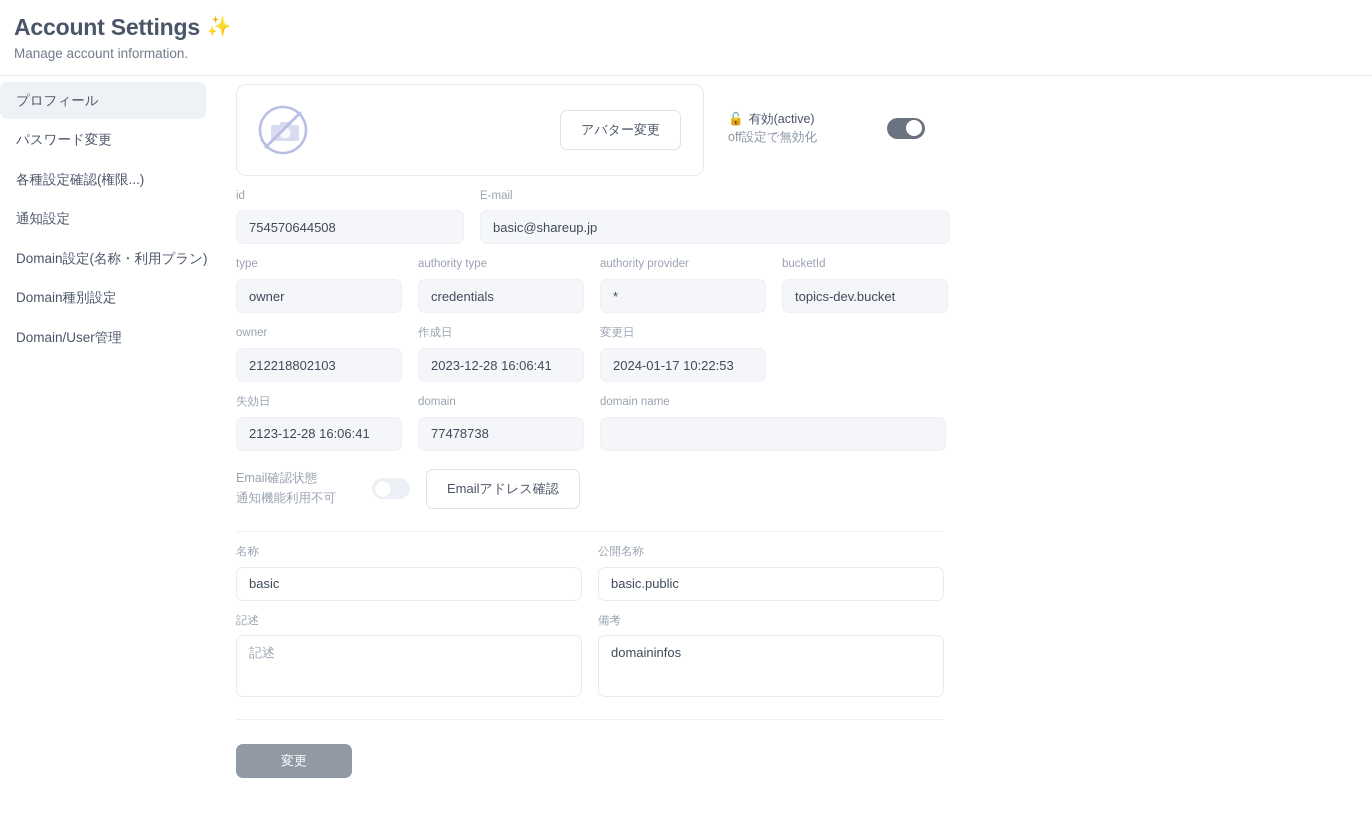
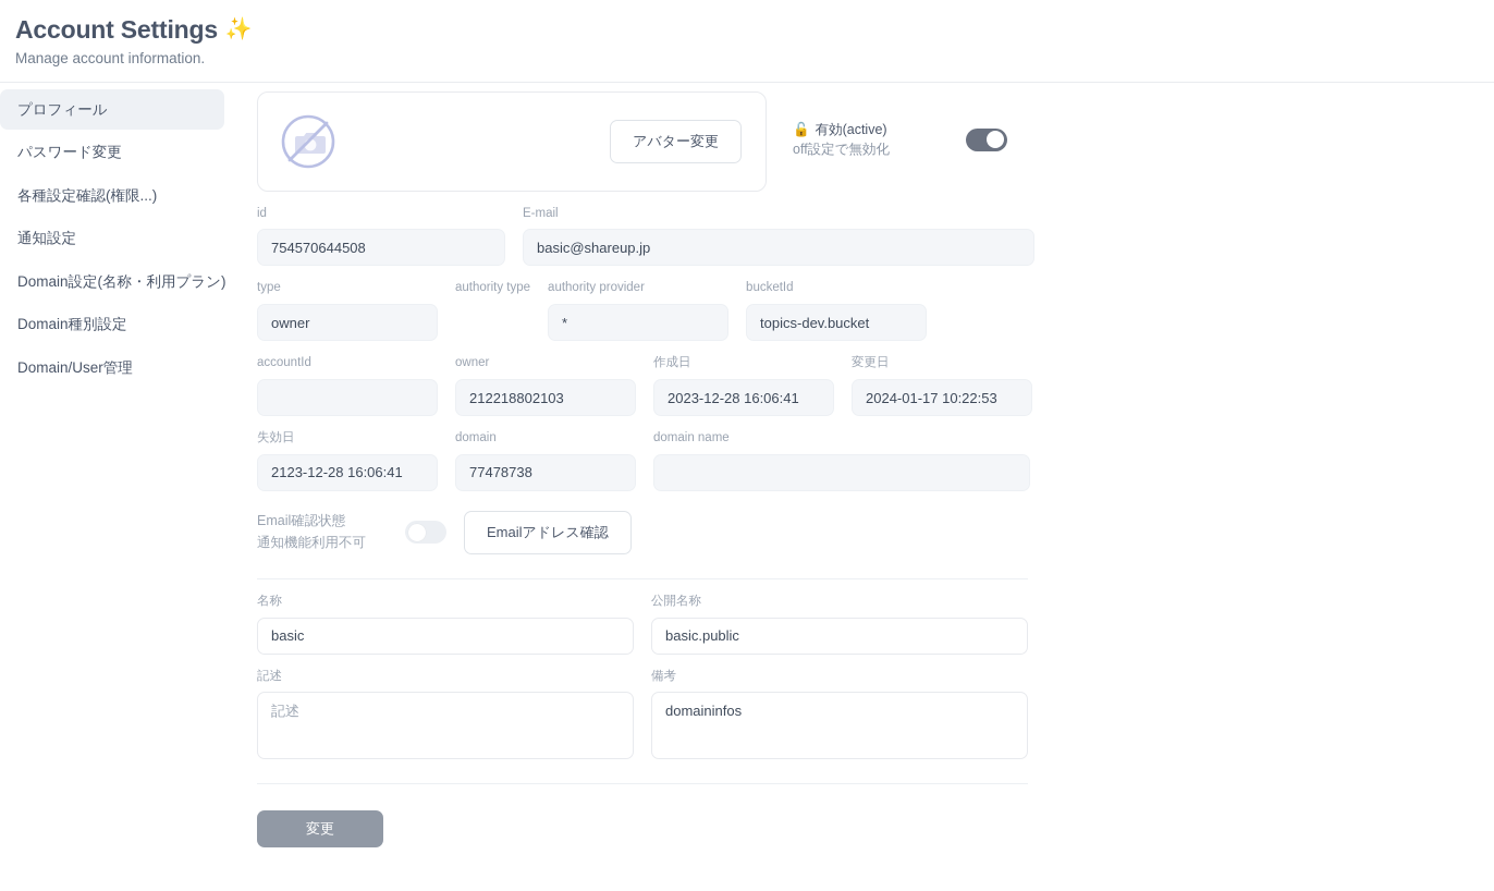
  Account Settings
  ✨
  Manage account information.
  プロフィール
  パスワード変更
  各種設定確認(権限...)
  通知設定
  Domain設定(名称・利用プラン)
  Domain種別設定
  Domain/User管理
  アバター変更
  🔓
  有効(active)
  off設定で無効化
  id
  754570644508
  E-mail
  basic@shareup.jp
  type
  owner
  authority type
- credentials
  authority provider
  *
  bucketId
  topics-dev.bucket
+ accountId
  owner
  212218802103
  作成日
  2023-12-28 16:06:41
  変更日
  2024-01-17 10:22:53
  失効日
  2123-12-28 16:06:41
  domain
  77478738
  domain name
  Email確認状態
  通知機能利用不可
  Emailアドレス確認
  名称
  basic
  公開名称
  basic.public
  記述
  記述
  備考
  domaininfos
  変更
